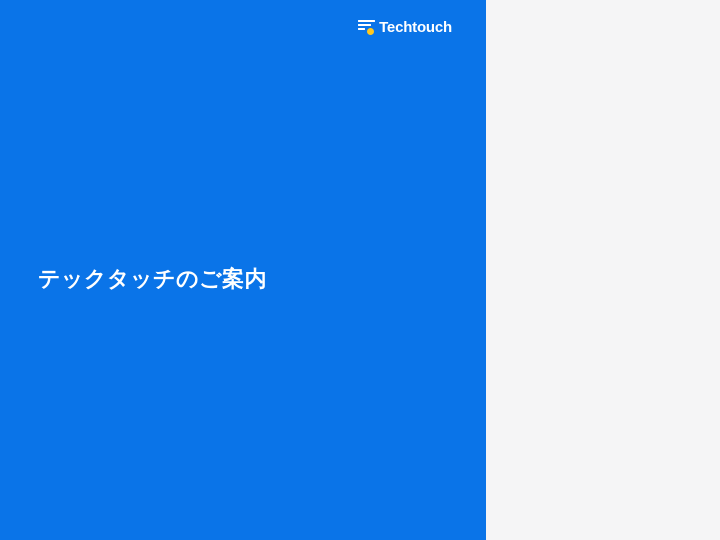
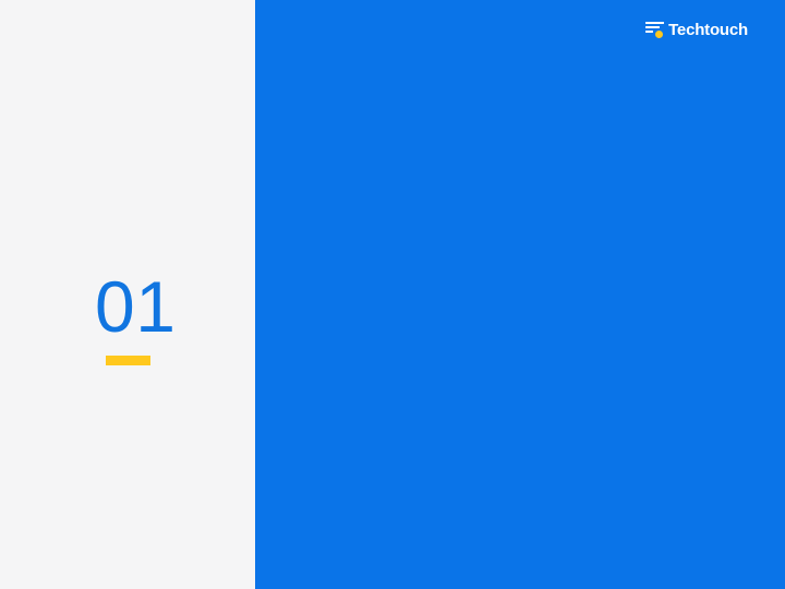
+ 01
  Techtouch
- テックタッチのご案内
